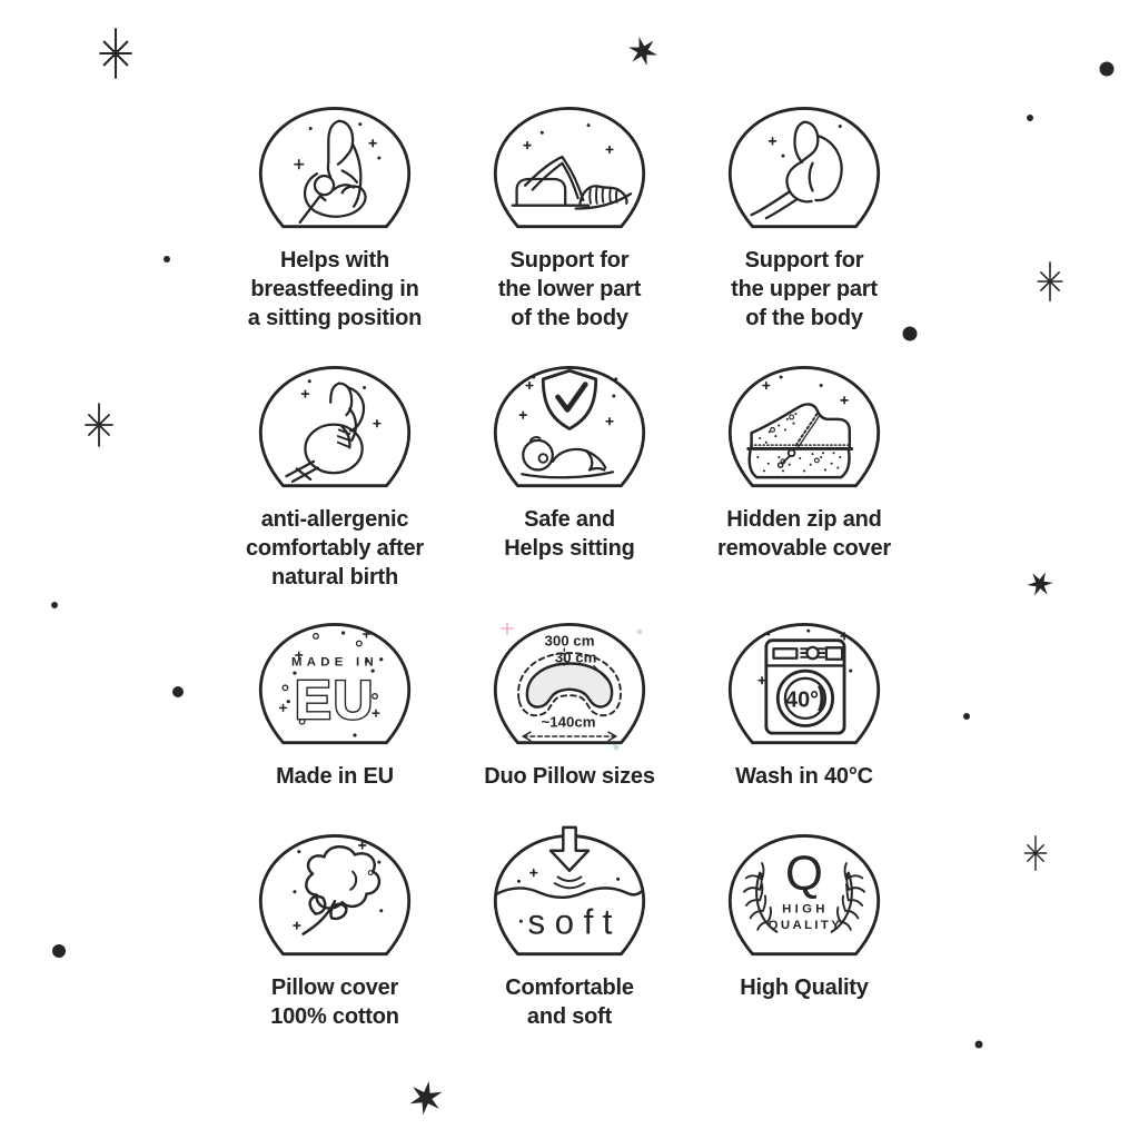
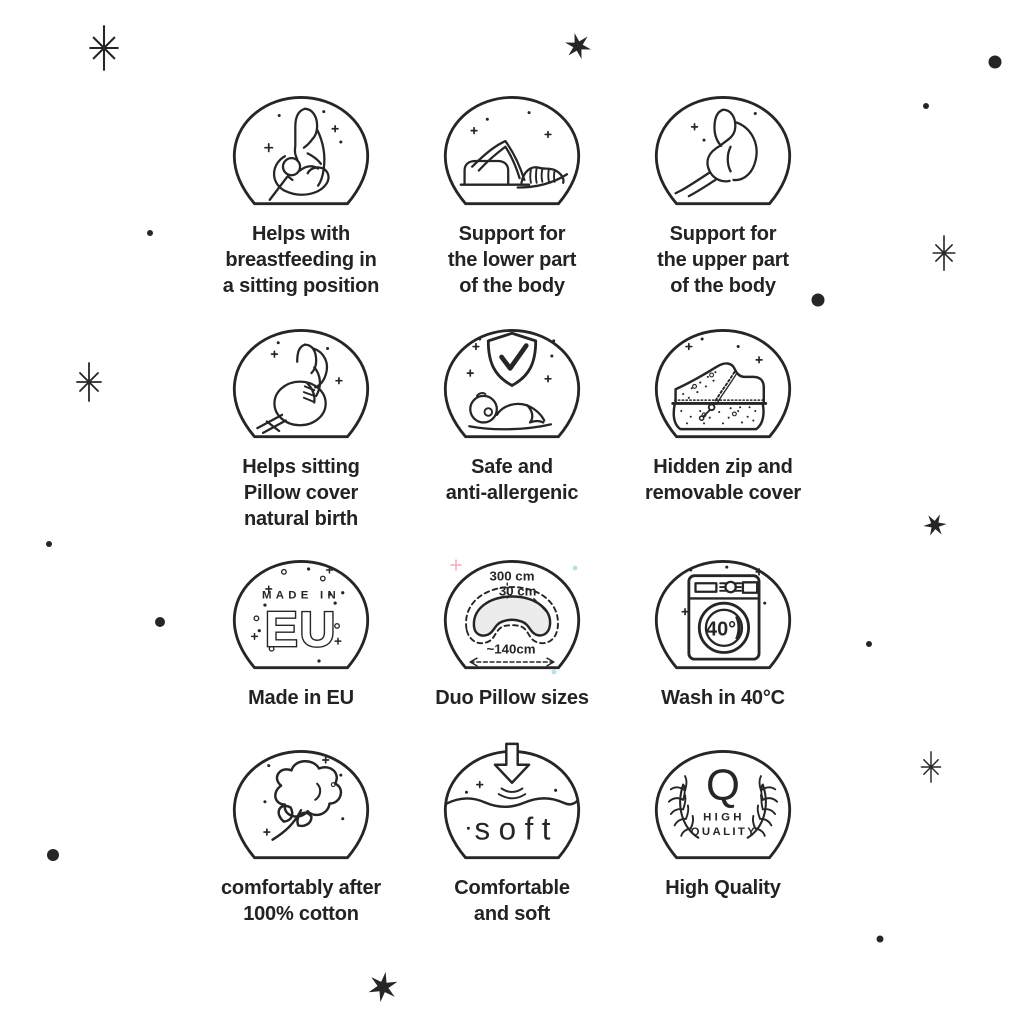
  Helps with
  breastfeeding in
  a sitting position
  Support for
  the lower part
  of the body
  Support for
  the upper part
  of the body
- anti-allergenic
+ Helps sitting
- comfortably after
+ Pillow cover
  natural birth
  Safe and
- Helps sitting
+ anti-allergenic
  Hidden zip and
  removable cover
  MADE IN
  EU
  Made in EU
  300 cm
  30 cm
  ~140cm
  Duo Pillow sizes
  40°
  Wash in 40°C
- Pillow cover
+ comfortably after
  100% cotton
  soft
  Comfortable
  and soft
  Q
  HIGH
  QUALITY
  High Quality
